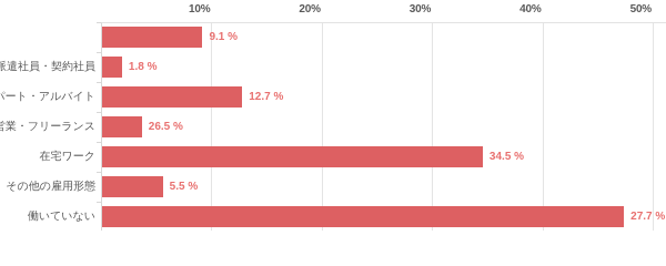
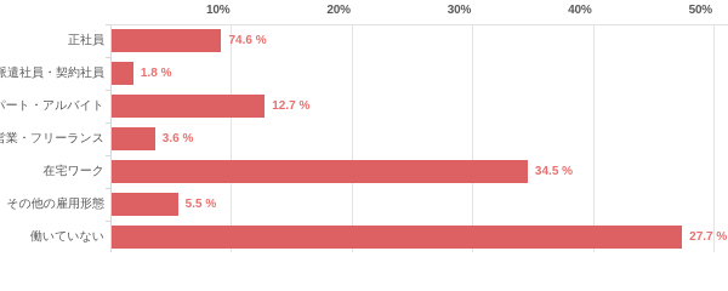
  10%
  20%
  30%
  40%
  50%
+ 正社員
- 9.1 %
+ 74.6 %
  派遣社員・契約社員
  1.8 %
  ート・アルバイト
  12.7 %
  業・フリーランス
- 26.5 %
+ 3.6 %
  在宅ワーク
  34.5 %
  その他の雇用形態
  5.5 %
  働いていない
  27.7 %
